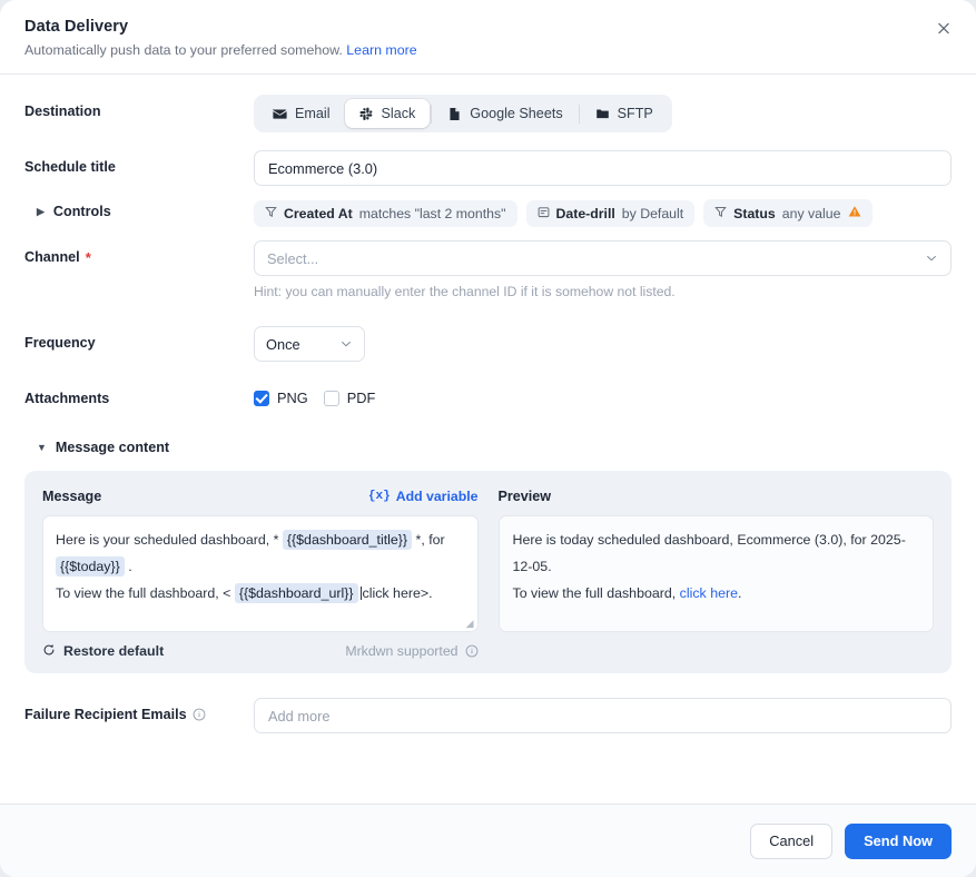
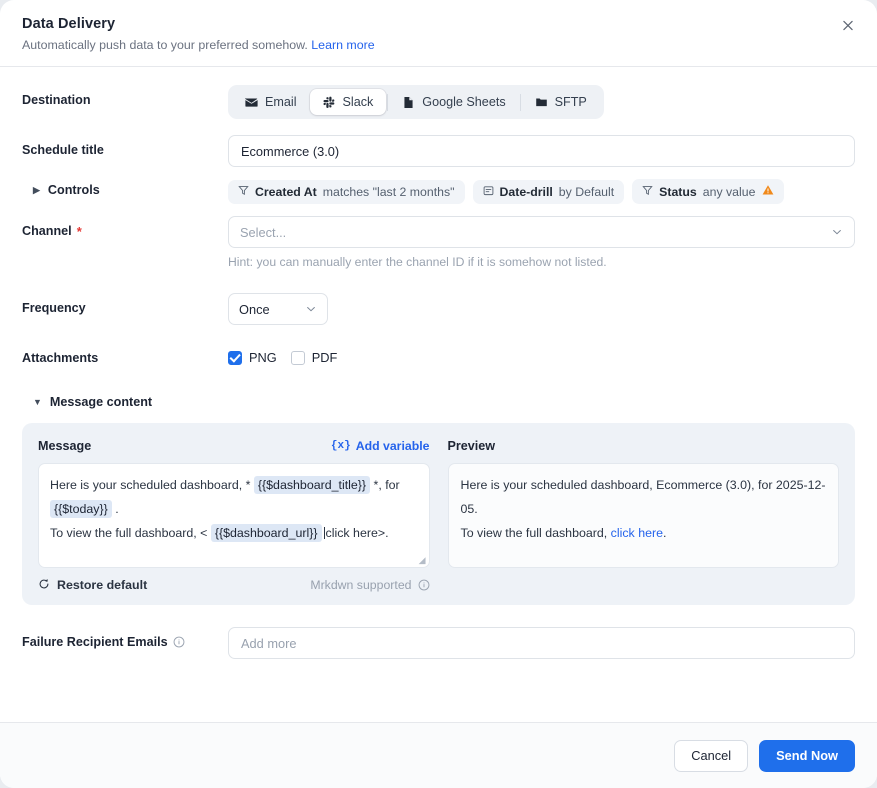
  Data Delivery
  Automatically push data to your preferred somehow. Learn more
  Destination
  Email
  Slack
  Google Sheets
  SFTP
  Schedule title
  Ecommerce (3.0)
  ▶
  Controls
  Created At
  matches "last 2 months"
  Date-drill
  by Default
  Status
  any value
  Channel
  *
  Select...
  Hint: you can manually enter the channel ID if it is somehow not listed.
  Frequency
  Once
  Attachments
  PNG
  PDF
  ▼
  Message content
  Message
  {x}
  Add variable
  Here is your scheduled dashboard, * {{$dashboard_title}} *, for {{$today}} .
  To view the full dashboard, < {{$dashboard_url}} click here>.
  ◢
  Restore default
  Mrkdwn supported
  Preview
- Here is today scheduled dashboard, Ecommerce (3.0), for 2025-12-05.
+ Here is your scheduled dashboard, Ecommerce (3.0), for 2025-12-05.
  To view the full dashboard, click here.
  Failure Recipient Emails
  Add more
  Cancel
  Send Now
